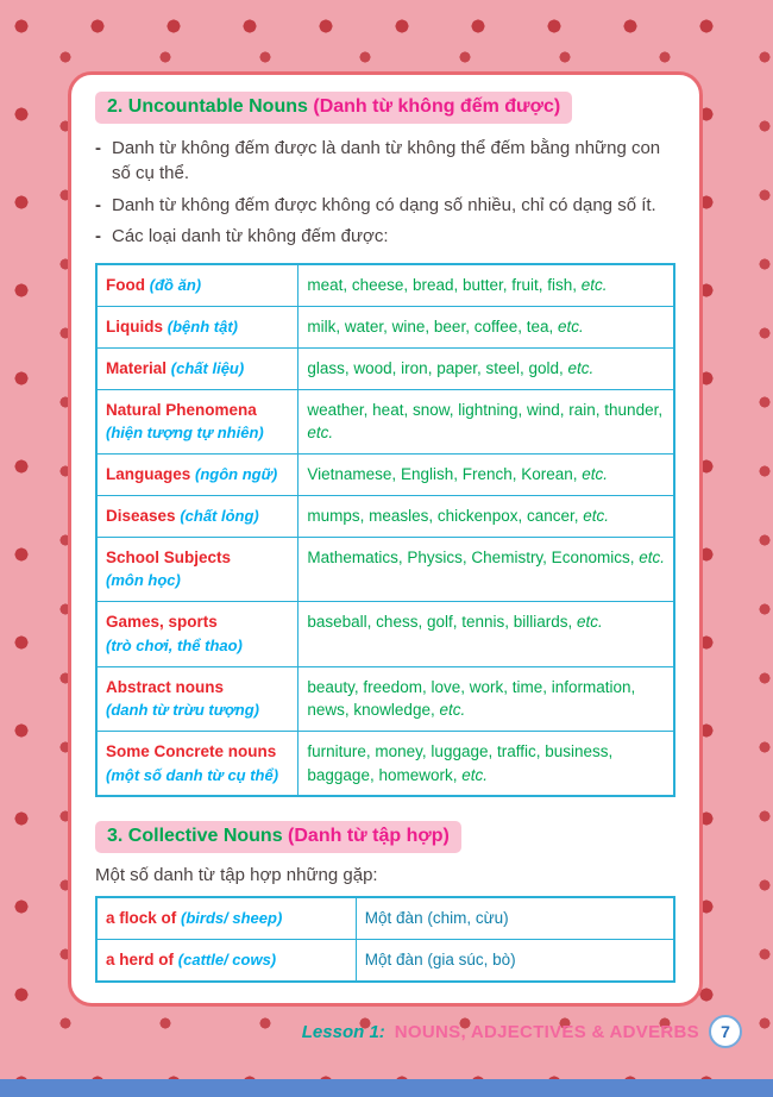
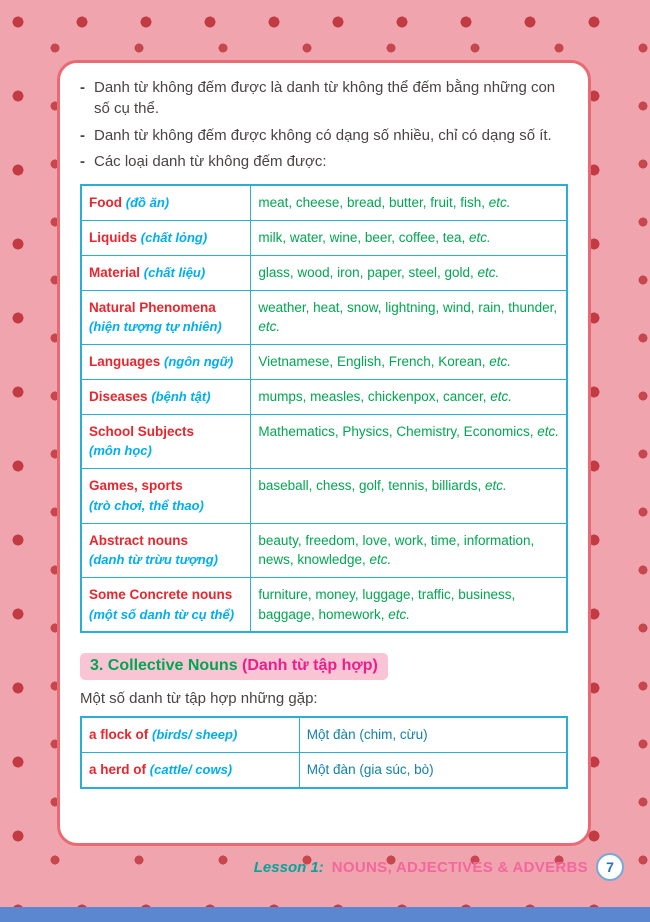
- 2. Uncountable Nouns (Danh từ không đếm được)
  Danh từ không đếm được là danh từ không thể đếm bằng những con số cụ thể.
  Danh từ không đếm được không có dạng số nhiều, chỉ có dạng số ít.
  Các loại danh từ không đếm được:
  Food (đồ ăn)
  meat, cheese, bread, butter, fruit, fish, etc.
- Liquids (bệnh tật)
+ Liquids (chất lỏng)
  milk, water, wine, beer, coffee, tea, etc.
  Material (chất liệu)
  glass, wood, iron, paper, steel, gold, etc.
  Natural Phenomena (hiện tượng tự nhiên)
  weather, heat, snow, lightning, wind, rain, thunder, etc.
  Languages (ngôn ngữ)
  Vietnamese, English, French, Korean, etc.
- Diseases (chất lỏng)
+ Diseases (bệnh tật)
  mumps, measles, chickenpox, cancer, etc.
  School Subjects (môn học)
  Mathematics, Physics, Chemistry, Economics, etc.
  Games, sports (trò chơi, thể thao)
  baseball, chess, golf, tennis, billiards, etc.
  Abstract nouns (danh từ trừu tượng)
  beauty, freedom, love, work, time, information, news, knowledge, etc.
  Some Concrete nouns (một số danh từ cụ thể)
  furniture, money, luggage, traffic, business, baggage, homework, etc.
  3. Collective Nouns (Danh từ tập hợp)
  Một số danh từ tập hợp những gặp:
  a flock of (birds/ sheep)
  Một đàn (chim, cừu)
  a herd of (cattle/ cows)
  Một đàn (gia súc, bò)
  Lesson 1:
  NOUNS, ADJECTIVES & ADVERBS
  7
